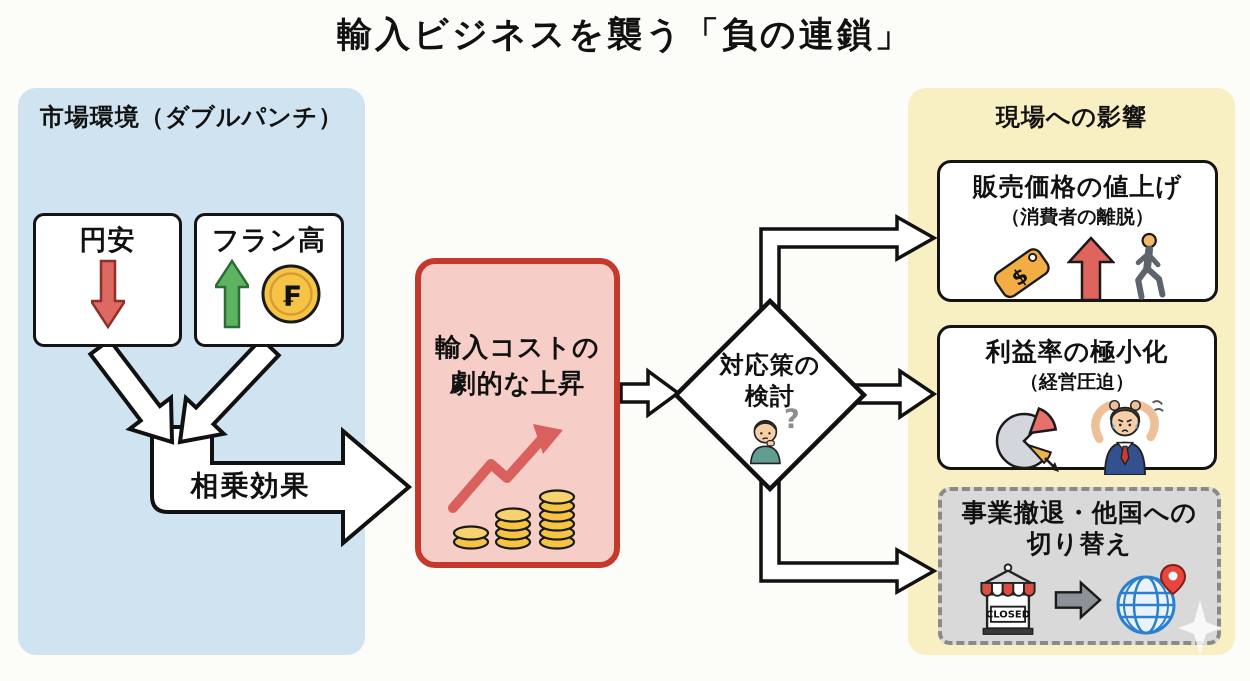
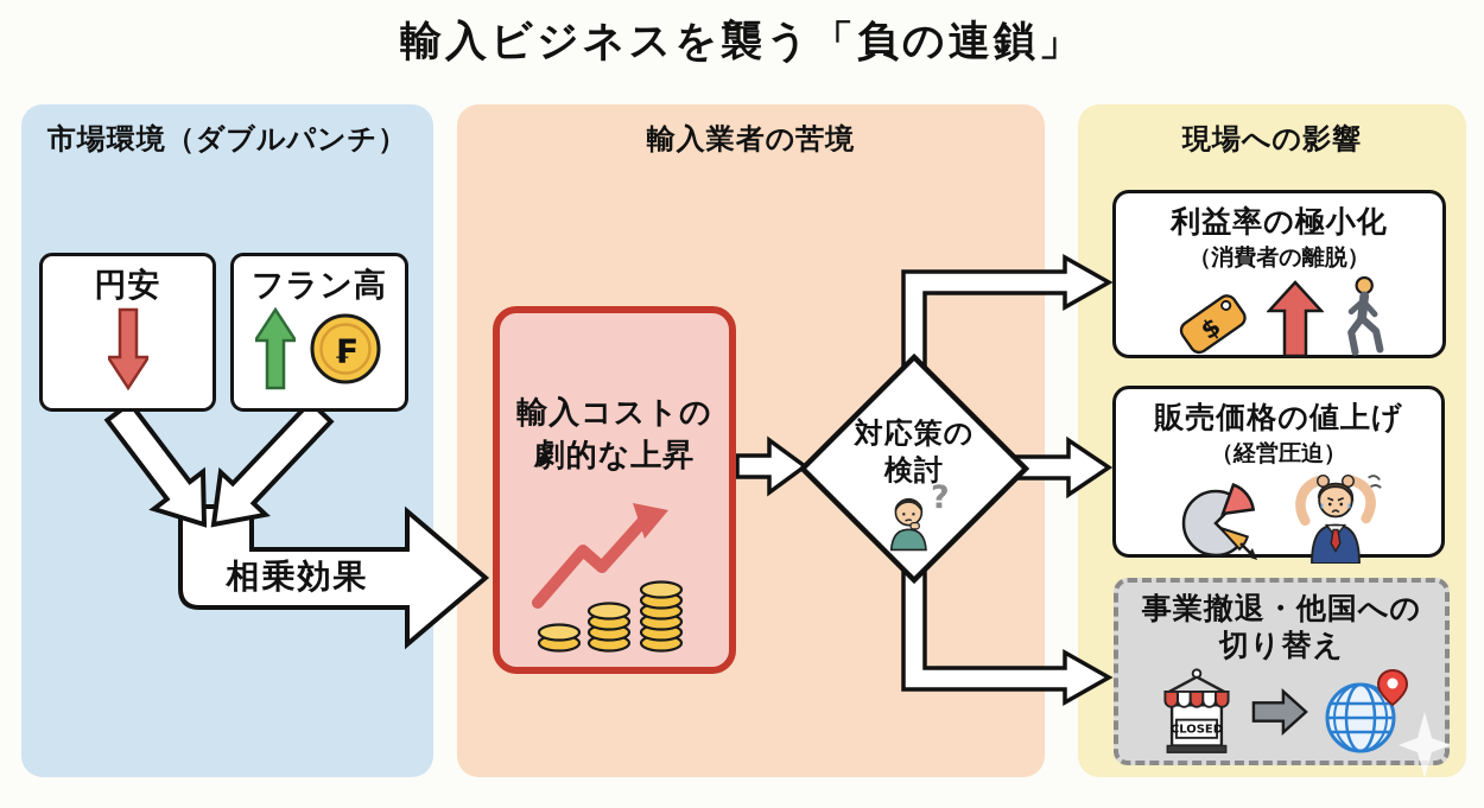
  輸入ビジネスを襲う「負の連鎖」
  市場環境（ダブルパンチ）
+ 輸入業者の苦境
  現場への影響
  円安
  フラン高
  ₣
  相乗効果
  輸入コストの
  劇的な上昇
  対応策の
  検討
  ?
- 販売価格の値上げ
+ 利益率の極小化
  （消費者の離脱）
- 利益率の極小化
+ 販売価格の値上げ
  （経営圧迫）
  事業撤退・他国への
  切り替え
  CLOSED
